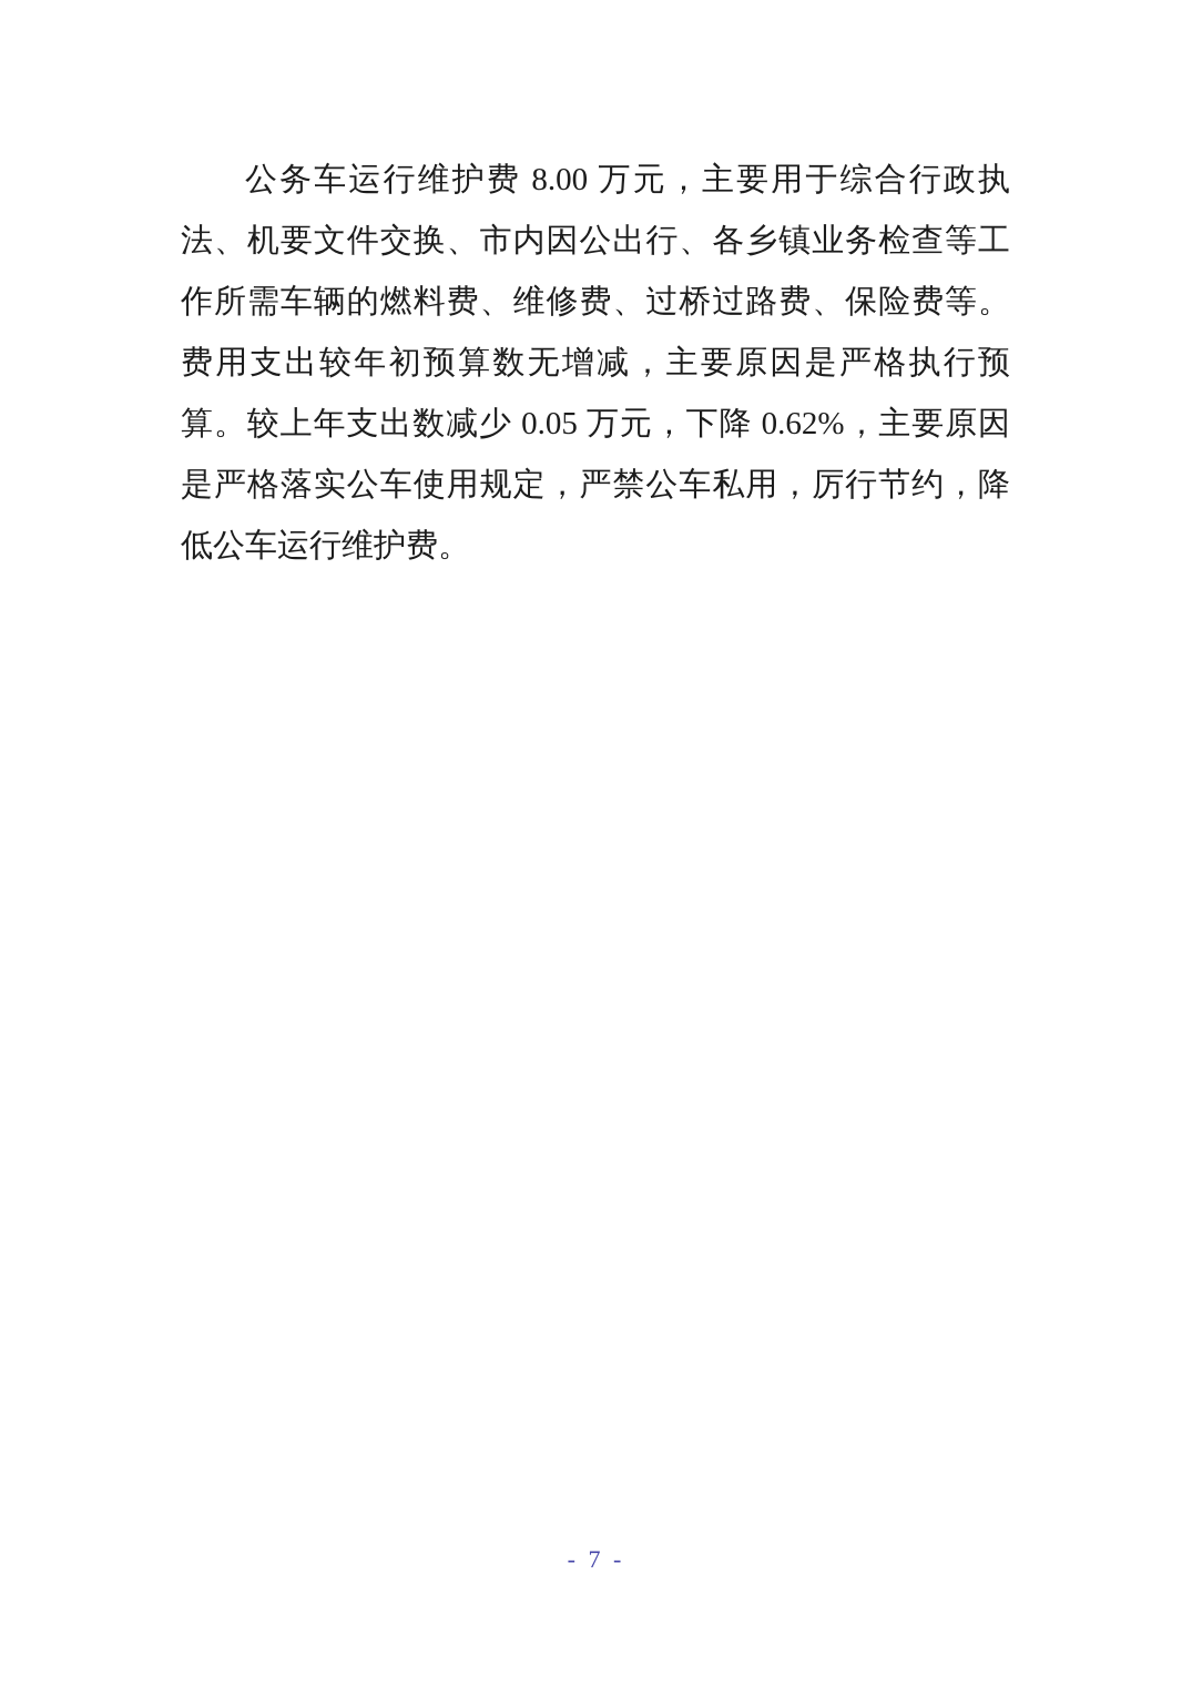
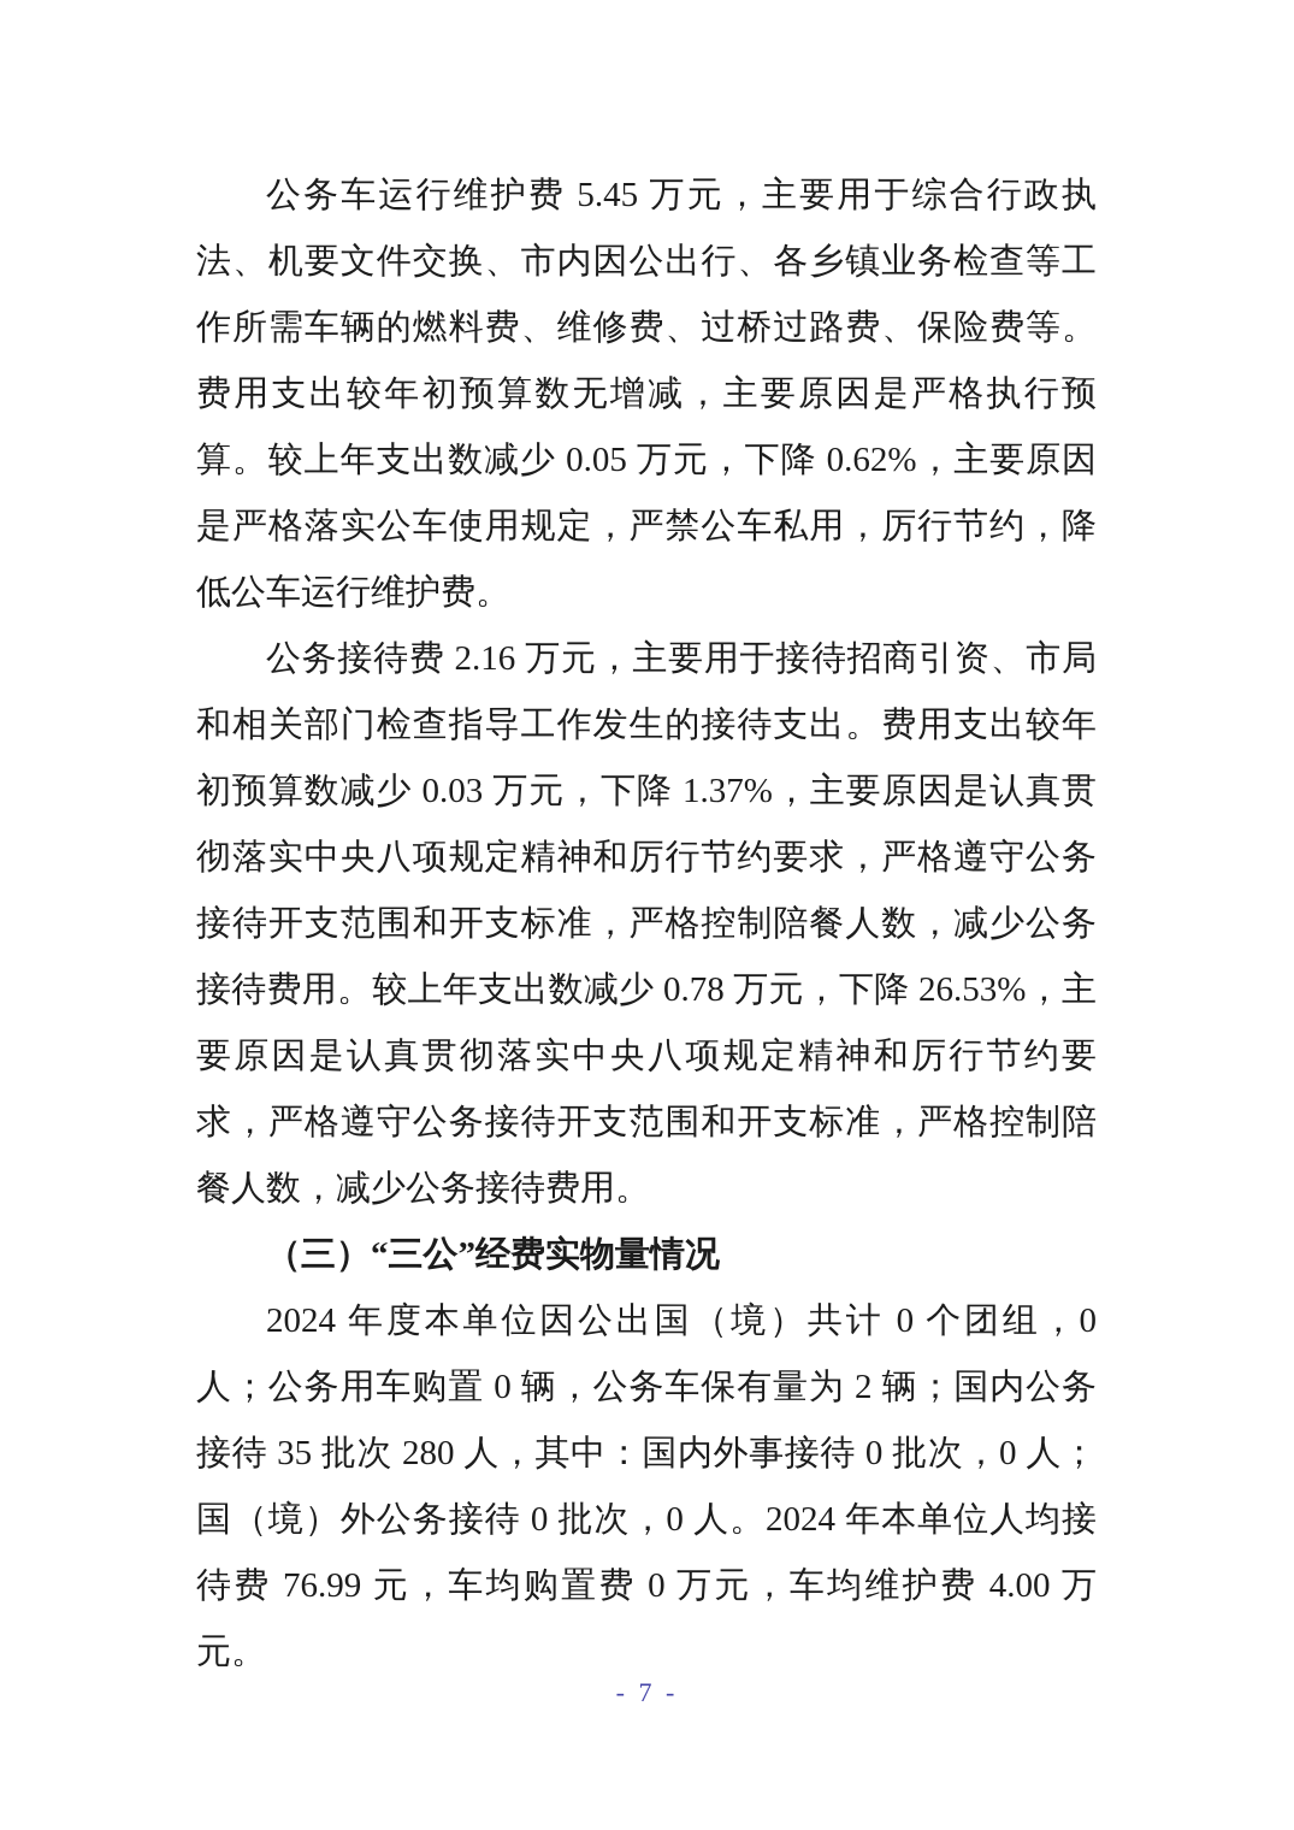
- 公务车运行维护费 8.00 万元，主要用于综合行政执法、机要文件交换、市内因公出行、各乡镇业务检查等工作所需车辆的燃料费、维修费、过桥过路费、保险费等。费用支出较年初预算数无增减，主要原因是严格执行预算。较上年支出数减少 0.05 万元，下降 0.62%，主要原因是严格落实公车使用规定，严禁公车私用，厉行节约，降低公车运行维护费。
+ 公务车运行维护费 5.45 万元，主要用于综合行政执法、机要文件交换、市内因公出行、各乡镇业务检查等工作所需车辆的燃料费、维修费、过桥过路费、保险费等。费用支出较年初预算数无增减，主要原因是严格执行预算。较上年支出数减少 0.05 万元，下降 0.62%，主要原因是严格落实公车使用规定，严禁公车私用，厉行节约，降低公车运行维护费。
+ 公务接待费 2.16 万元，主要用于接待招商引资、市局和相关部门检查指导工作发生的接待支出。费用支出较年初预算数减少 0.03 万元，下降 1.37%，主要原因是认真贯彻落实中央八项规定精神和厉行节约要求，严格遵守公务接待开支范围和开支标准，严格控制陪餐人数，减少公务接待费用。较上年支出数减少 0.78 万元，下降 26.53%，主要原因是认真贯彻落实中央八项规定精神和厉行节约要求，严格遵守公务接待开支范围和开支标准，严格控制陪餐人数，减少公务接待费用。
+ （三）“三公”经费实物量情况
+ 2024 年度本单位因公出国（境）共计 0 个团组，0 人；公务用车购置 0 辆，公务车保有量为 2 辆；国内公务接待 35 批次 280 人，其中：国内外事接待 0 批次，0 人；国（境）外公务接待 0 批次，0 人。2024 年本单位人均接待费 76.99 元，车均购置费 0 万元，车均维护费 4.00 万元。
  - 7 -
